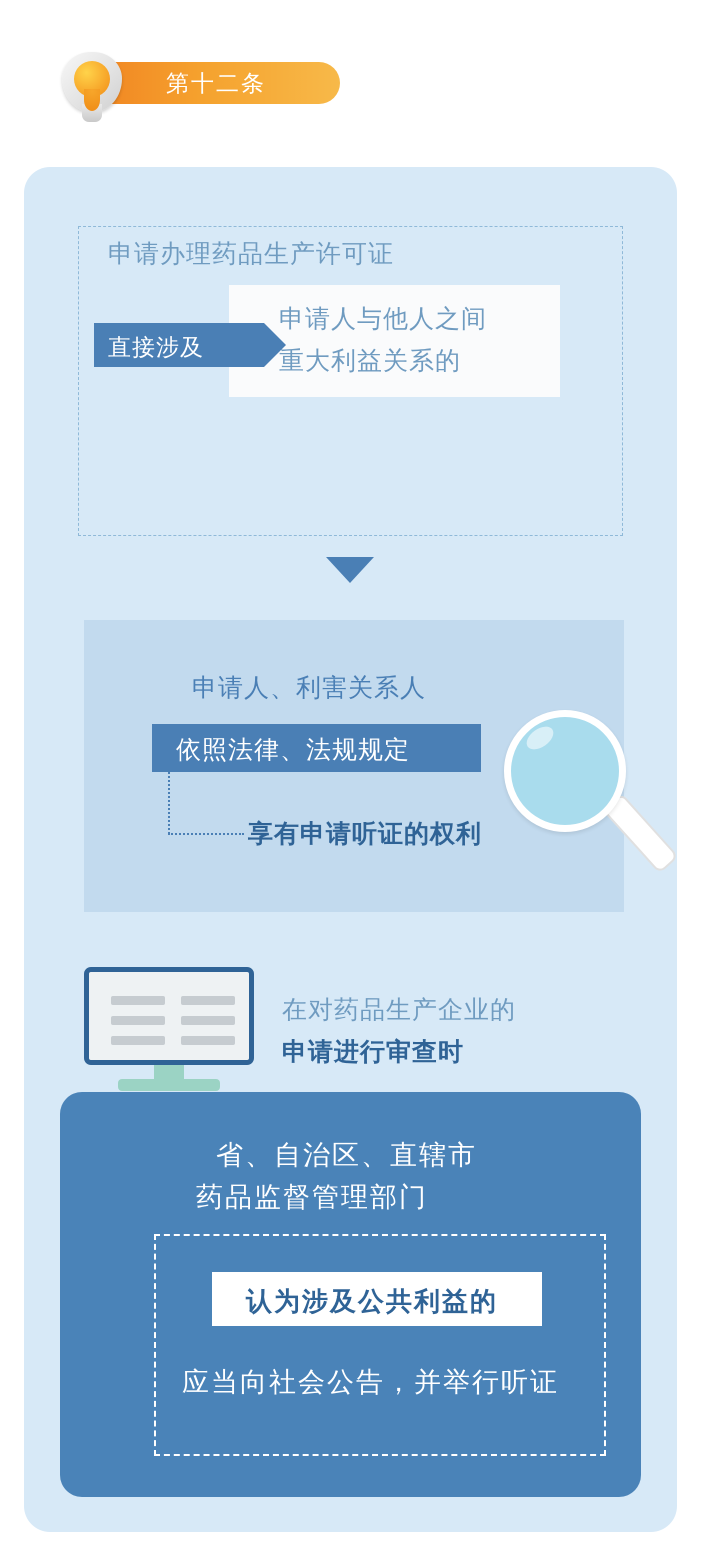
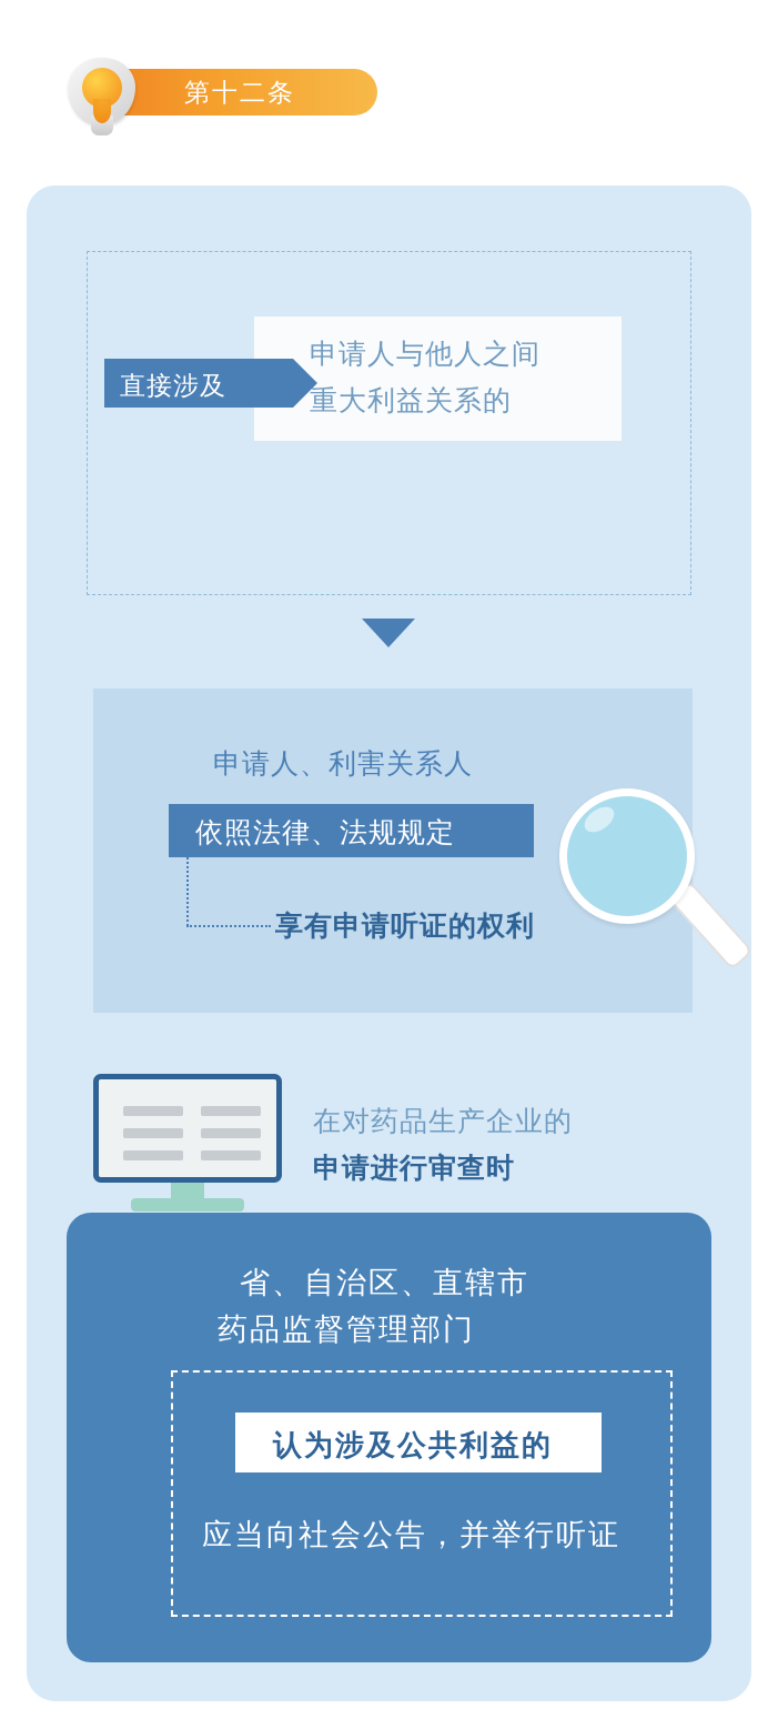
  第十二条
- 申请办理药品生产许可证
  申请人与他人之间
  重大利益关系的
  直接涉及
  申请人、利害关系人
  依照法律、法规规定
  享有申请听证的权利
  在对药品生产企业的
  申请进行审查时
  省、自治区、直辖市
  药品监督管理部门
  认为涉及公共利益的
  应当向社会公告，并举行听证
